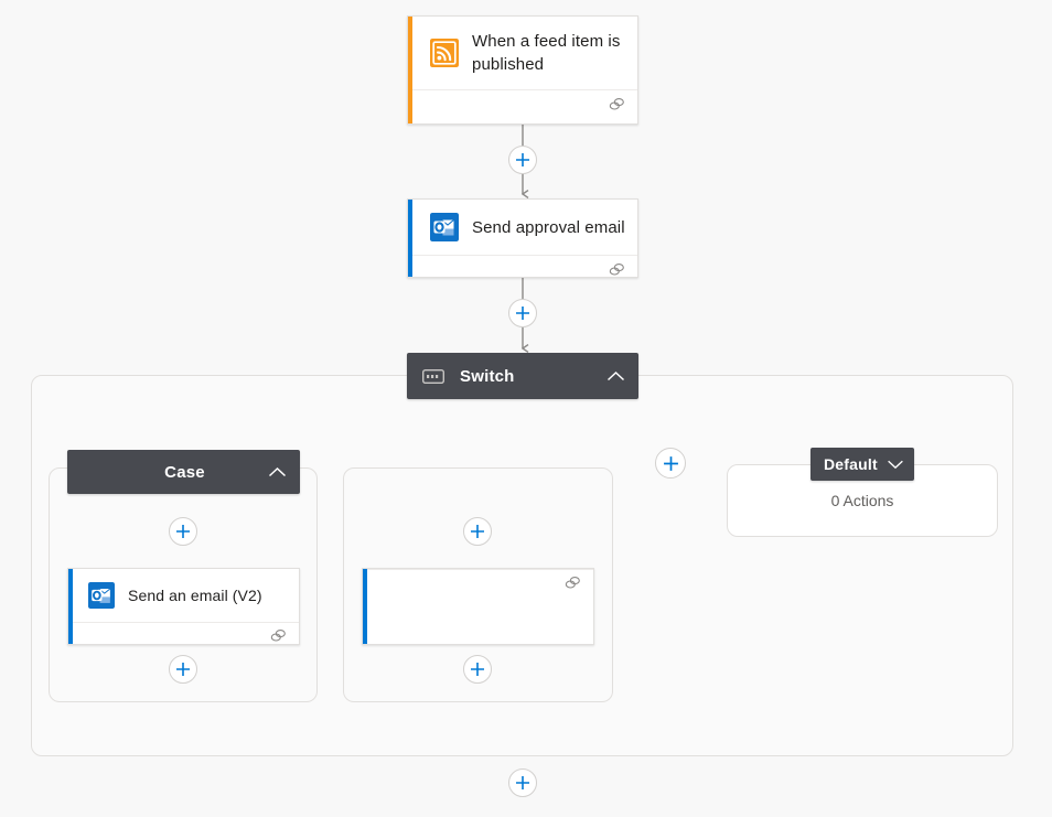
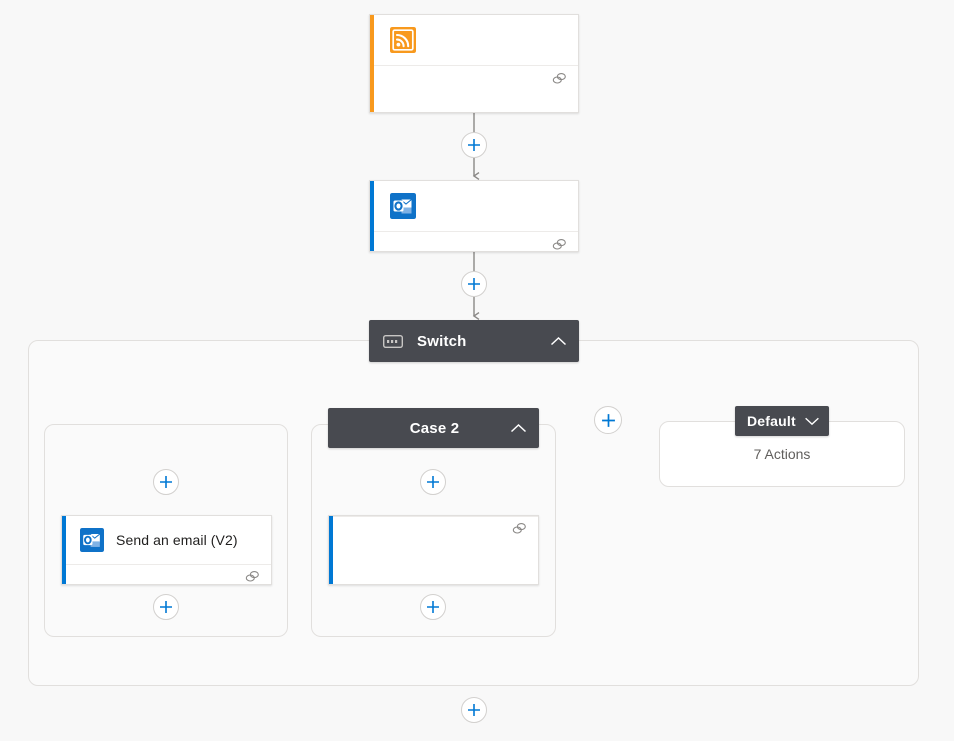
- When a feed item is published
- Send approval email
  Switch
- Case
  Send an email (V2)
+ Case 2
- 0 Actions
+ 7 Actions
  Default
